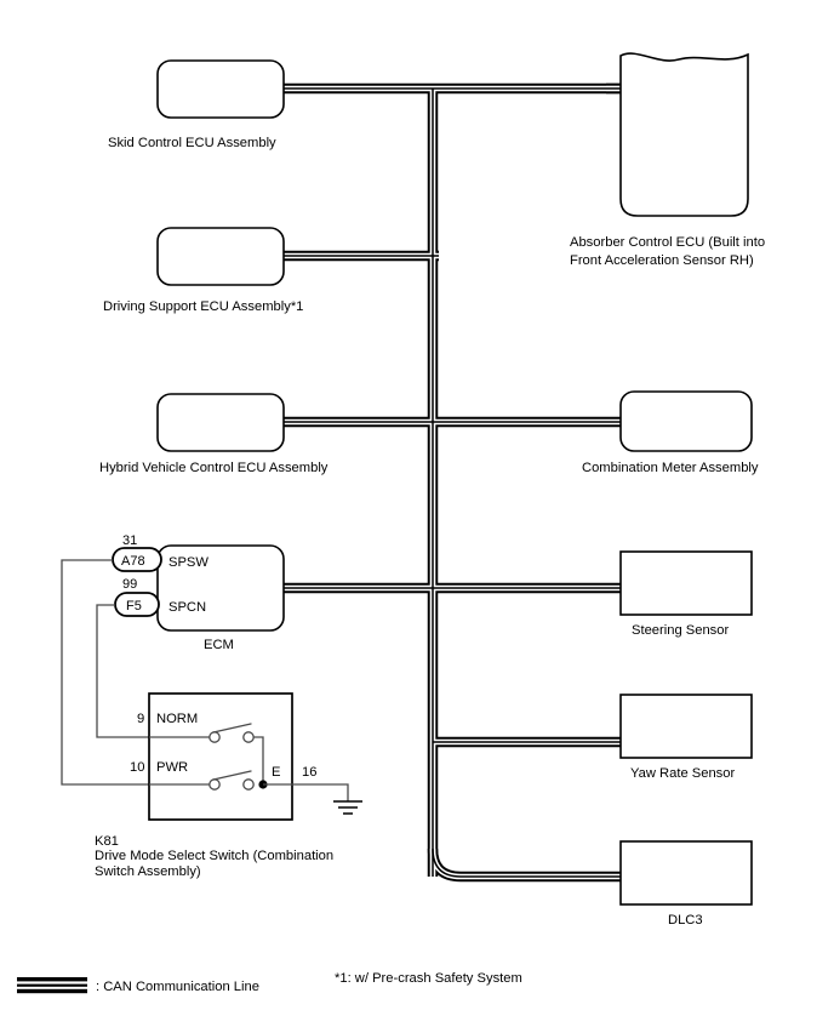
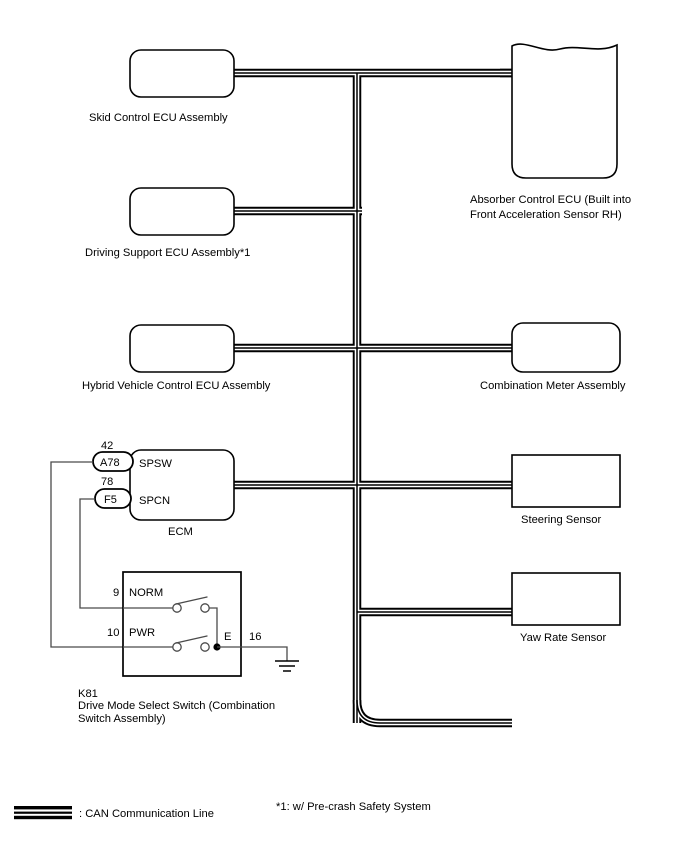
  Skid Control ECU Assembly
  Driving Support ECU Assembly*1
  Hybrid Vehicle Control ECU Assembly
- 31
+ 42
  A78
  SPSW
- 99
+ 78
  F5
  SPCN
  ECM
  Absorber Control ECU (Built into
  Front Acceleration Sensor RH)
  Combination Meter Assembly
  Steering Sensor
  Yaw Rate Sensor
- DLC3
  9
  NORM
  10
  PWR
  E
  16
  K81
  Drive Mode Select Switch (Combination
  Switch Assembly)
  : CAN Communication Line
  *1: w/ Pre-crash Safety System
